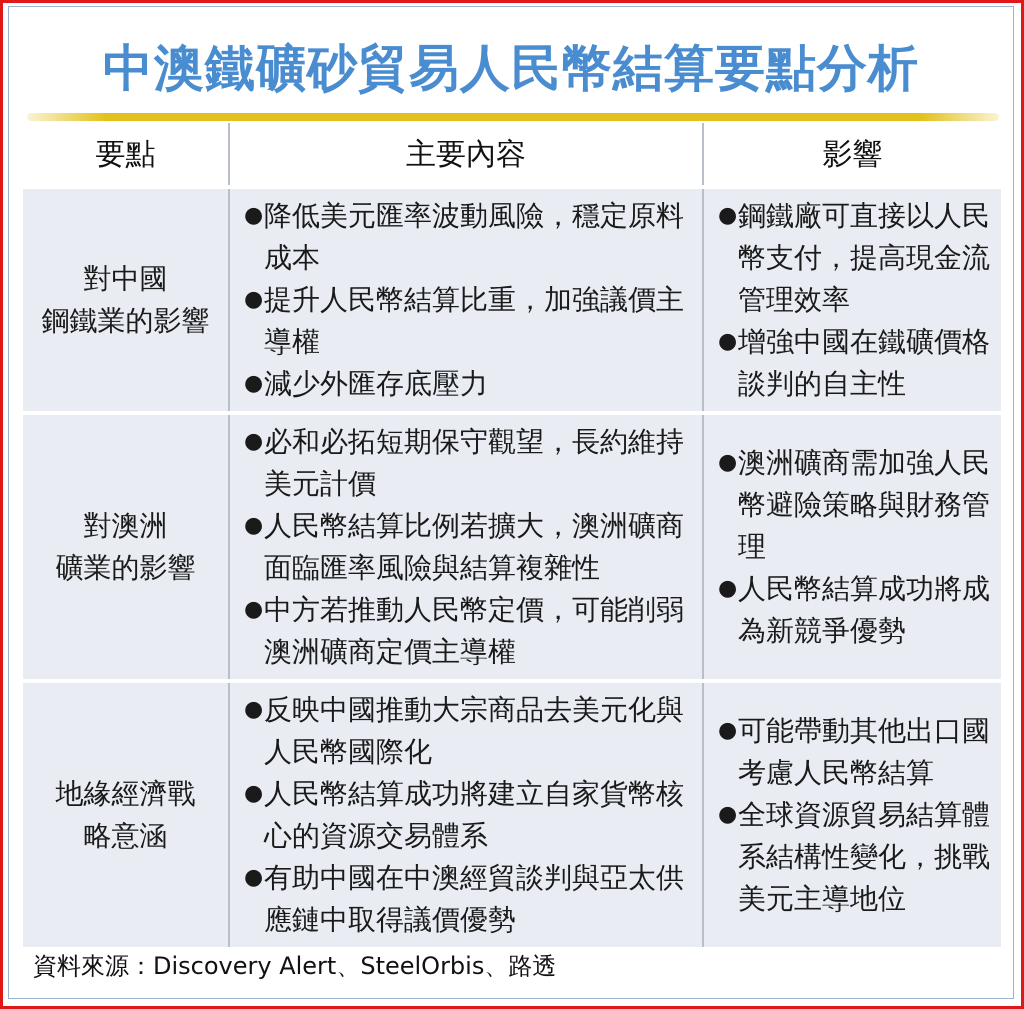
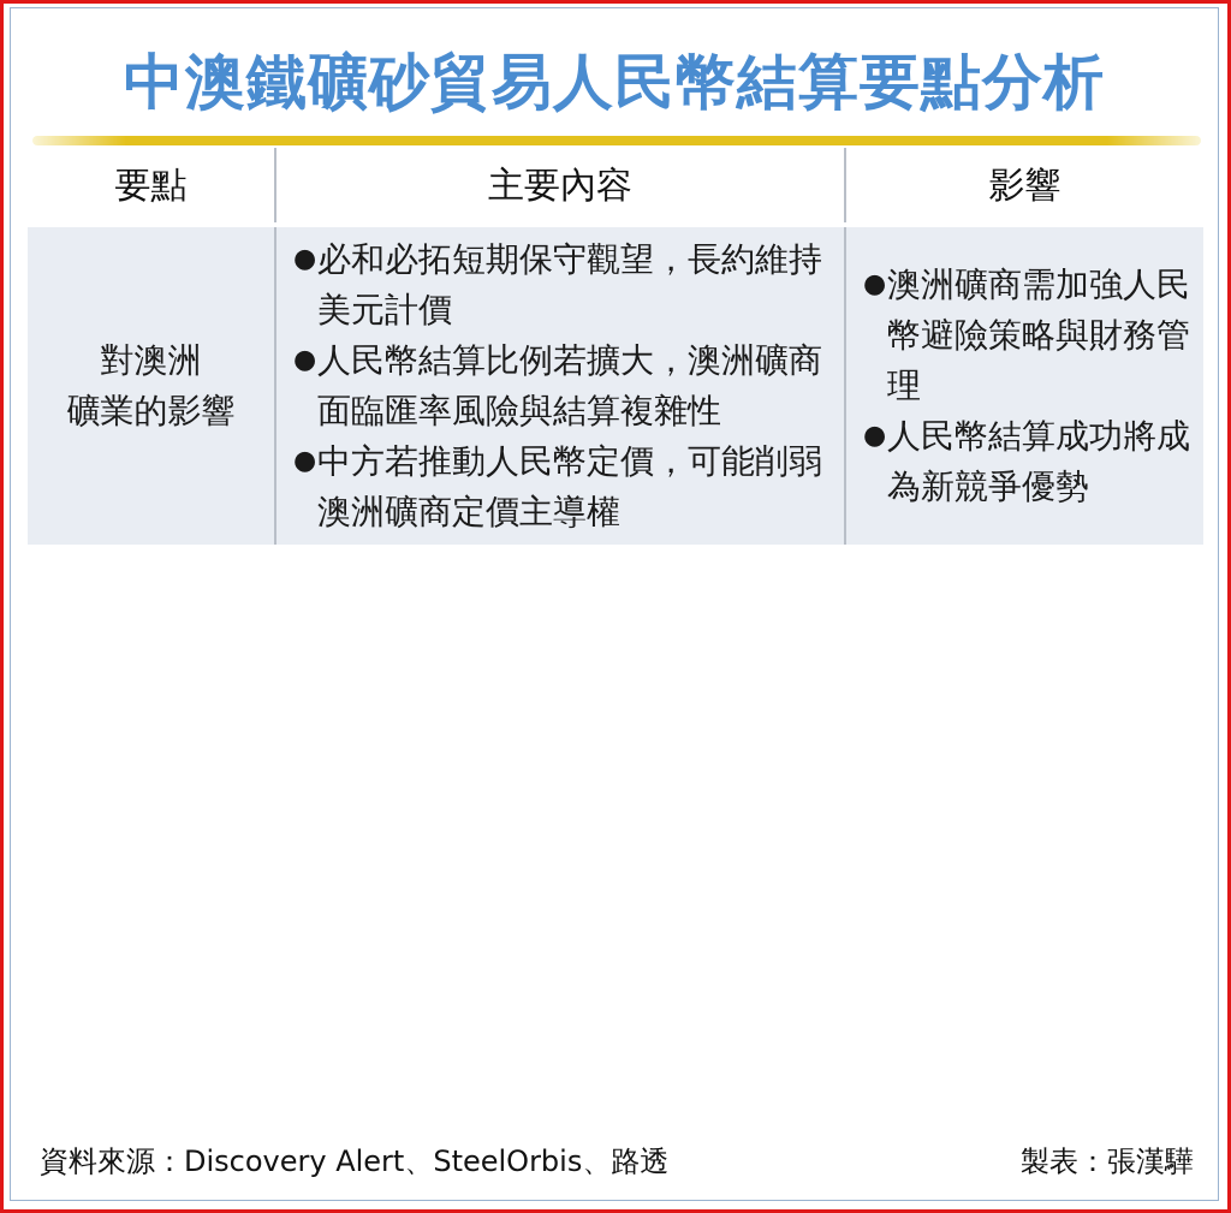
  中澳鐵礦砂貿易人民幣結算要點分析
  要點	主要內容	影響
- 對中國 鋼鐵業的影響	●降低美元匯率波動風險，穩定原料成本 ●提升人民幣結算比重，加強議價主導權 ●減少外匯存底壓力	●鋼鐵廠可直接以人民幣支付，提高現金流管理效率 ●增強中國在鐵礦價格談判的自主性
  對澳洲 礦業的影響	●必和必拓短期保守觀望，長約維持美元計價 ●人民幣結算比例若擴大，澳洲礦商面臨匯率風險與結算複雜性 ●中方若推動人民幣定價，可能削弱澳洲礦商定價主導權	●澳洲礦商需加強人民幣避險策略與財務管理 ●人民幣結算成功將成為新競爭優勢
- 地緣經濟戰 略意涵	●反映中國推動大宗商品去美元化與人民幣國際化 ●人民幣結算成功將建立自家貨幣核心的資源交易體系 ●有助中國在中澳經貿談判與亞太供應鏈中取得議價優勢	●可能帶動其他出口國考慮人民幣結算 ●全球資源貿易結算體系結構性變化，挑戰美元主導地位
  資料來源：Discovery Alert、SteelOrbis、路透
+ 製表：張漢驊
